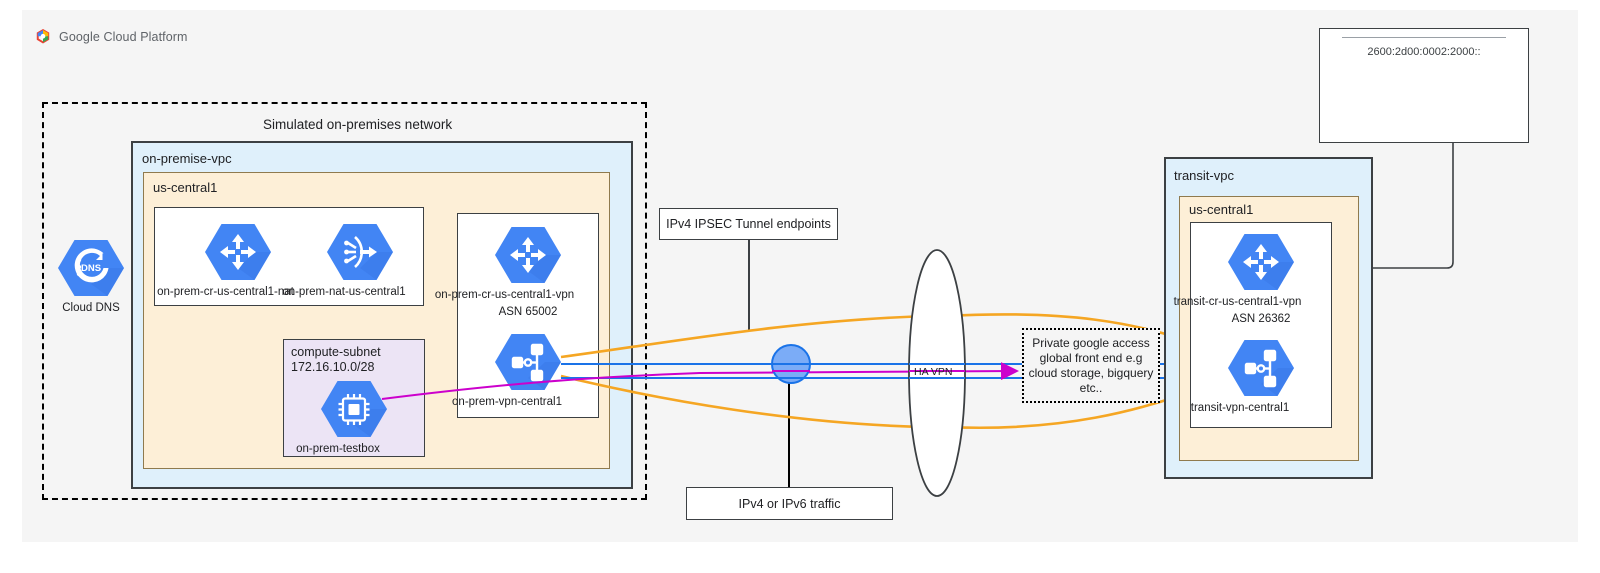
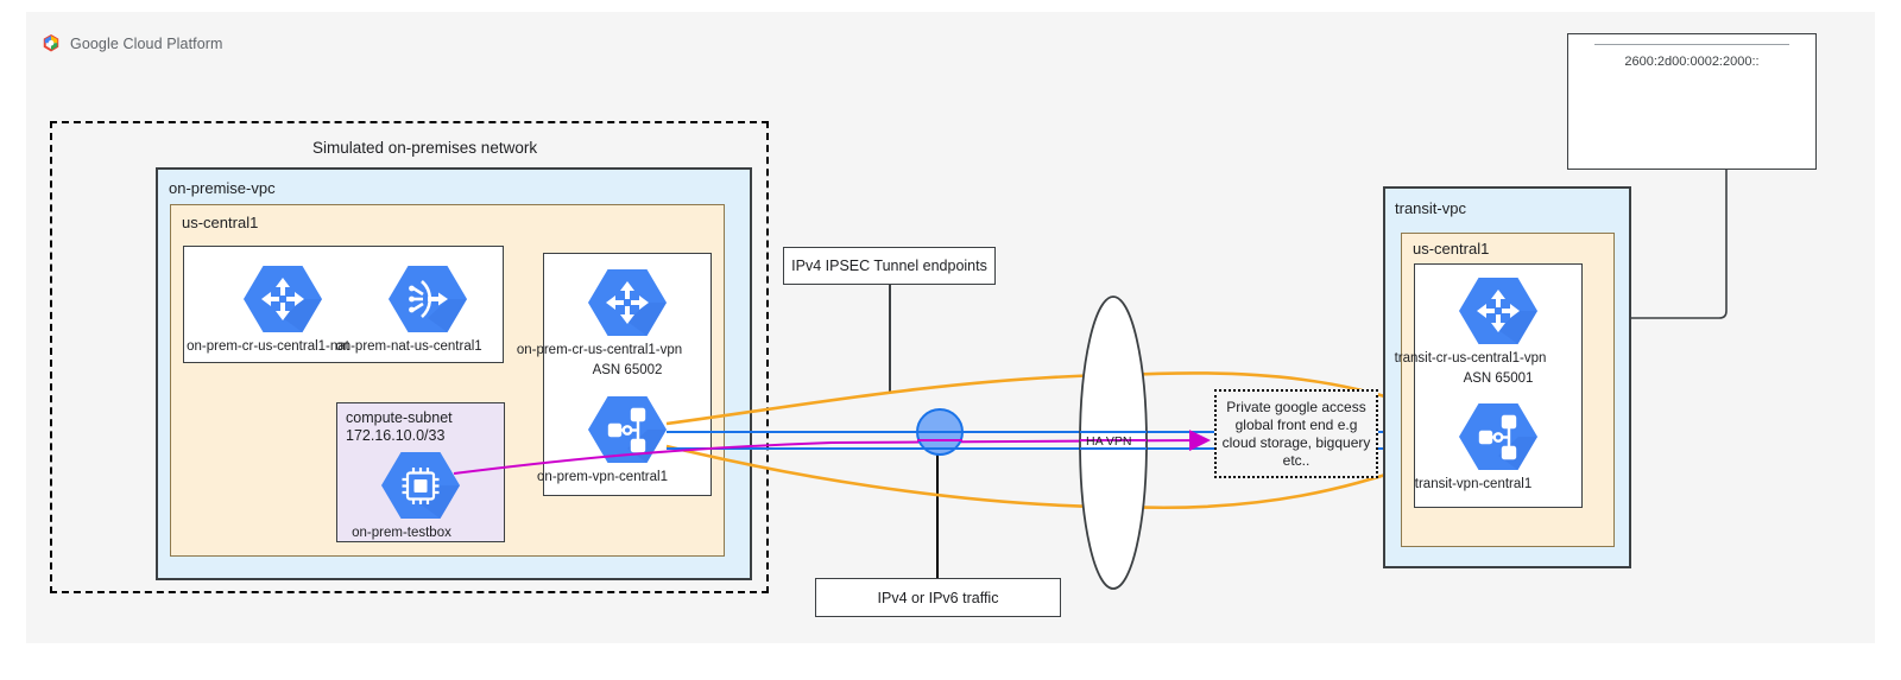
  Google Cloud Platform
  Simulated on-premises network
- DNS
- Cloud DNS
  on-premise-vpc
  us-central1
  on-prem-cr-us-central1-nat
  on-prem-nat-us-central1
  on-prem-cr-us-central1-vpn
  ASN 65002
  on-prem-vpn-central1
  compute-subnet
- 172.16.10.0/28
+ 172.16.10.0/33
  on-prem-testbox
  HA VPN
  IPv4 IPSEC Tunnel endpoints
  IPv4 or IPv6 traffic
  Private google access global front end e.g cloud storage, bigquery etc..
  2600:2d00:0002:2000::
  transit-vpc
  us-central1
  transit-cr-us-central1-vpn
- ASN 26362
+ ASN 65001
  transit-vpn-central1
